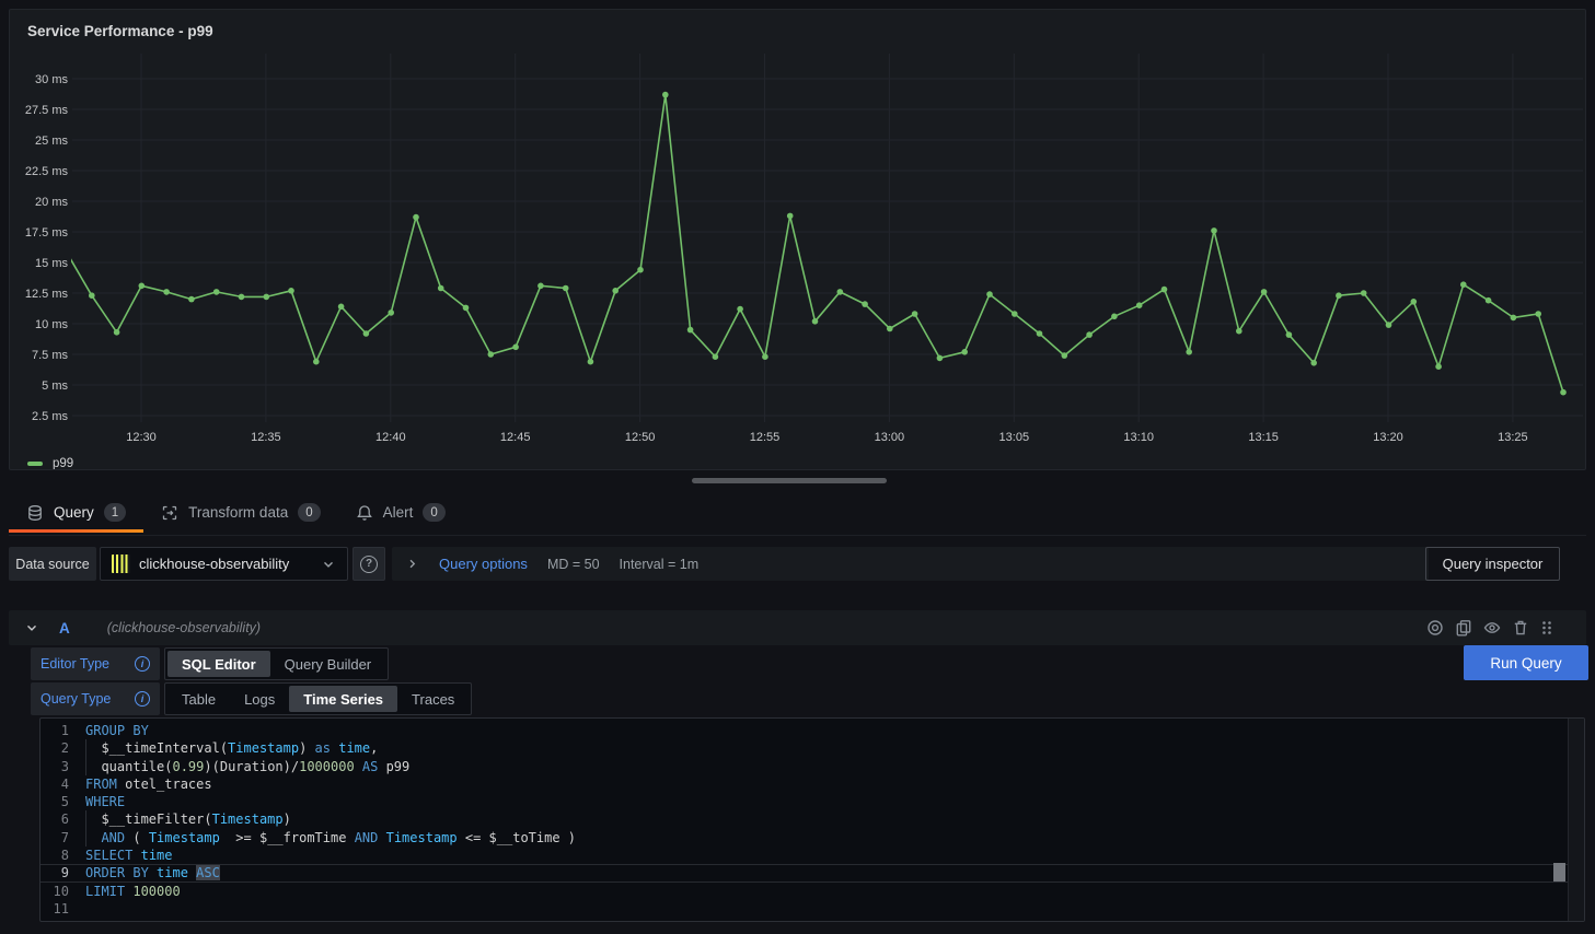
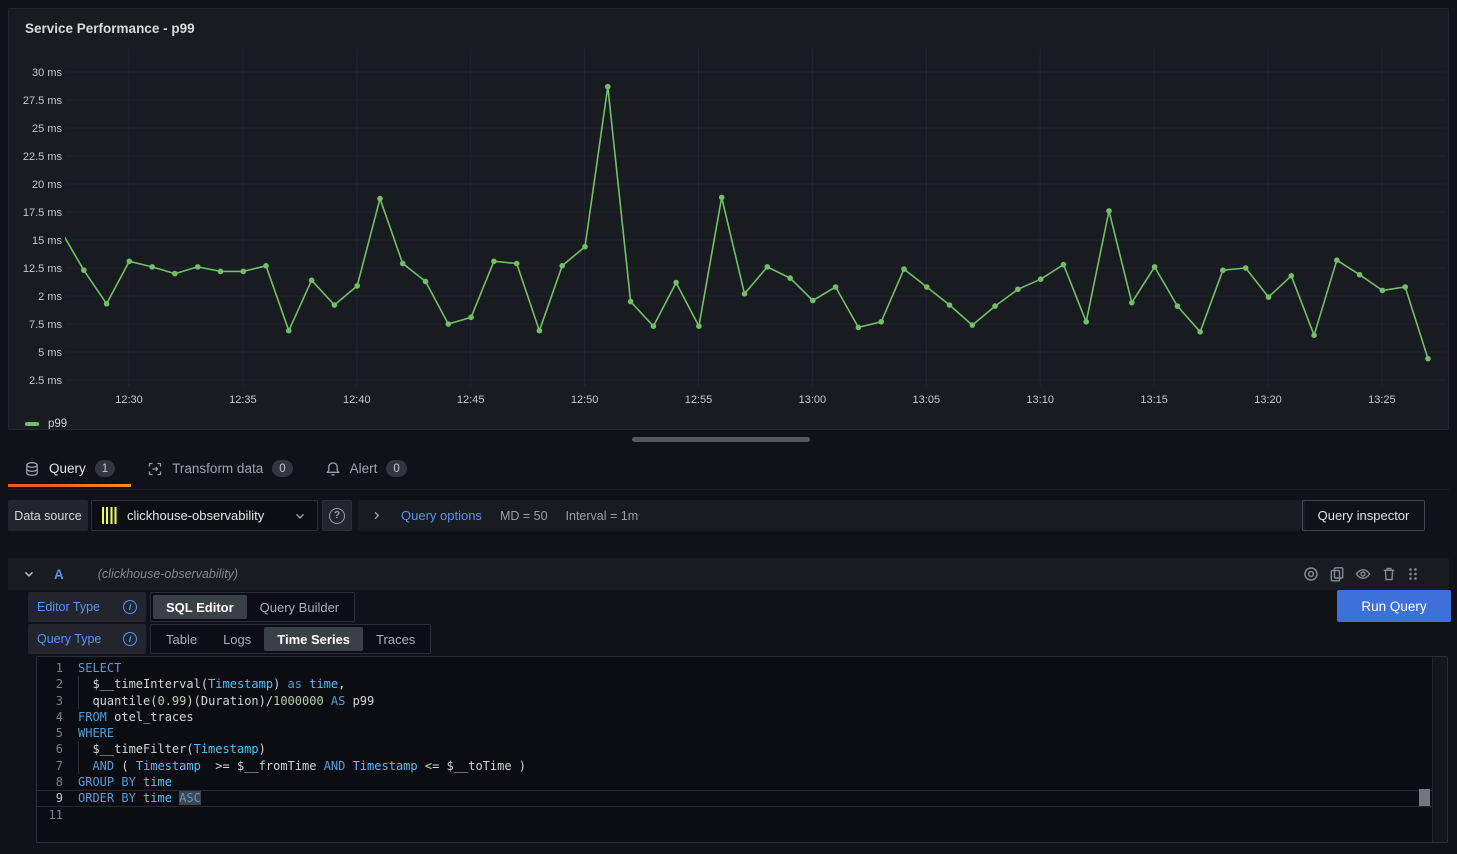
  30 ms
  27.5 ms
  25 ms
  22.5 ms
  20 ms
  17.5 ms
  15 ms
  12.5 ms
- 10 ms
+ 2 ms
  7.5 ms
  5 ms
  2.5 ms
  12:30
  12:35
  12:40
  12:45
  12:50
  12:55
  13:00
  13:05
  13:10
  13:15
  13:20
  13:25
  Service Performance - p99
  p99
  Query
  1
  Transform data
  0
  Alert
  0
  Data source
  clickhouse-observability
  ?
  Query options
  MD = 50
  Interval = 1m
  Query inspector
  A
  (clickhouse-observability)
  Editor Type
  i
  SQL Editor
  Query Builder
  Run Query
  Query Type
  i
  Table
  Logs
  Time Series
  Traces
  1
- GROUP BY
+ SELECT
  2
  $__timeInterval(Timestamp) as time,
  3
  quantile(0.99)(Duration)/1000000 AS p99
  4
  FROM otel_traces
  5
  WHERE
  6
  $__timeFilter(Timestamp)
  7
  AND ( Timestamp >= $__fromTime AND Timestamp <= $__toTime )
  8
- SELECT time
+ GROUP BY time
  9
  ORDER BY time ASC
- 10
- LIMIT 100000
  11
